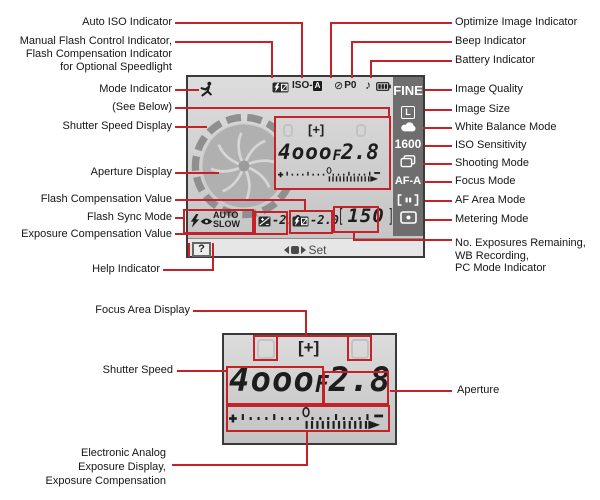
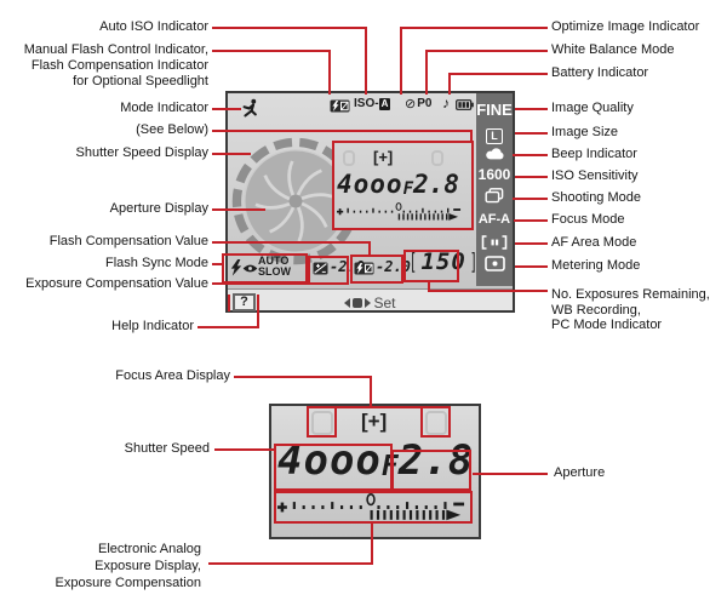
  Auto ISO Indicator
  Manual Flash Control Indicator,
  Flash Compensation Indicator
  for Optional Speedlight
  Mode Indicator
  (See Below)
  Shutter Speed Display
  Aperture Display
  Flash Compensation Value
  Flash Sync Mode
  Exposure Compensation Value
  Help Indicator
  Optimize Image Indicator
- Beep Indicator
+ White Balance Mode
  Battery Indicator
  Image Quality
  Image Size
- White Balance Mode
+ Beep Indicator
  ISO Sensitivity
  Shooting Mode
  Focus Mode
  AF Area Mode
  Metering Mode
  No. Exposures Remaining,
  WB Recording,
  PC Mode Indicator
  ISO-
  A
  ⊘
  P0
  ♪
  FINE
  L
  1600
  AF-A
  AUTO
  SLOW
  -2.
  -2.0
  [
  150
  ]
  ?
  Set
  [+]
  4ooo
  F
  2.8
  Focus Area Display
  Shutter Speed
  Aperture
  Electronic Analog
  Exposure Display,
  Exposure Compensation
  [+]
  4ooo
  F
  2.8
